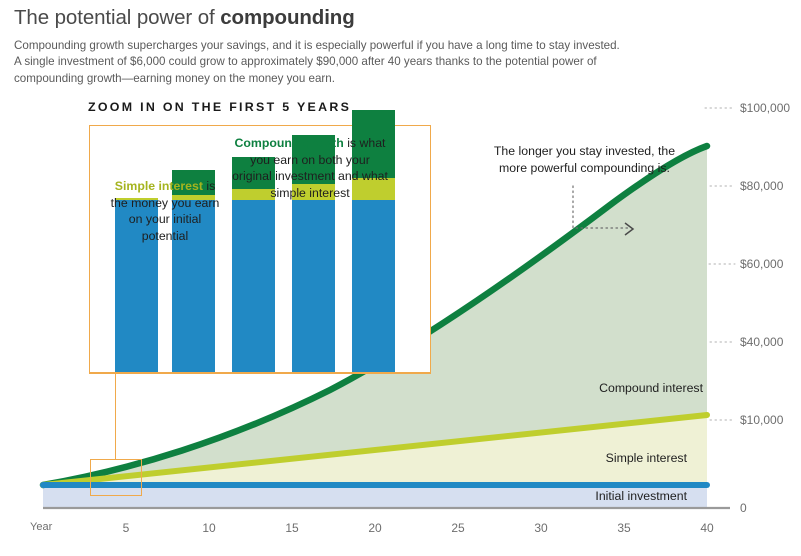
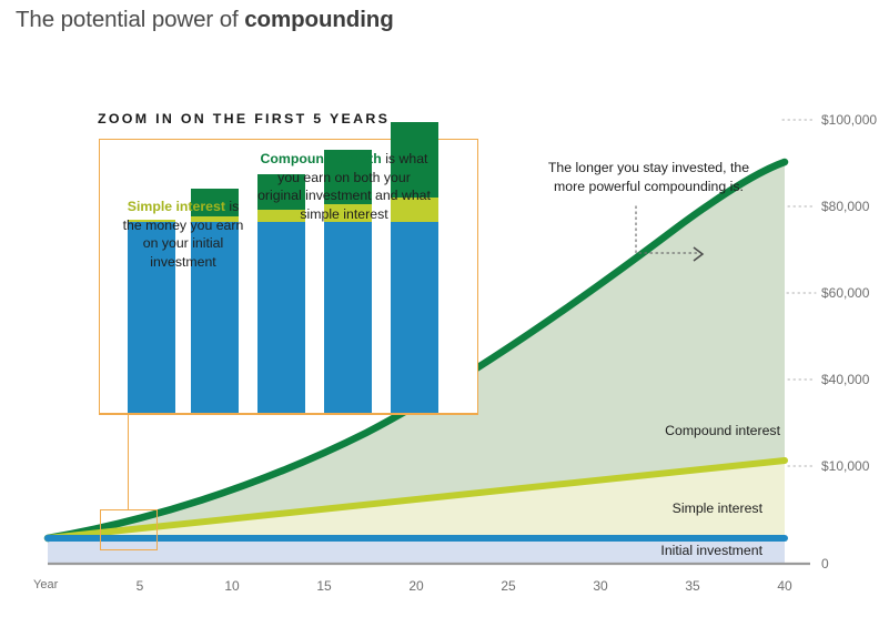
  The potential power of compounding
- Compounding growth supercharges your savings, and it is especially powerful if you have a long time to stay invested.
- A single investment of $6,000 could grow to approximately $90,000 after 40 years thanks to the potential power of
- compounding growth—earning money on the money you earn.
  ZOOM IN ON THE FIRST 5 YEARS
- Simple interest is the money you earn on your initial potential
+ Simple interest is the money you earn on your initial investment
  Compound growth is what you earn on both your original investment and what simple interest
  The longer you stay invested, the more powerful compounding is.
  Compound interest
  Simple interest
  Initial investment
  $100,000
  $80,000
  $60,000
  $40,000
  $10,000
  0
  Year
  5
  10
  15
  20
  25
  30
  35
  40
